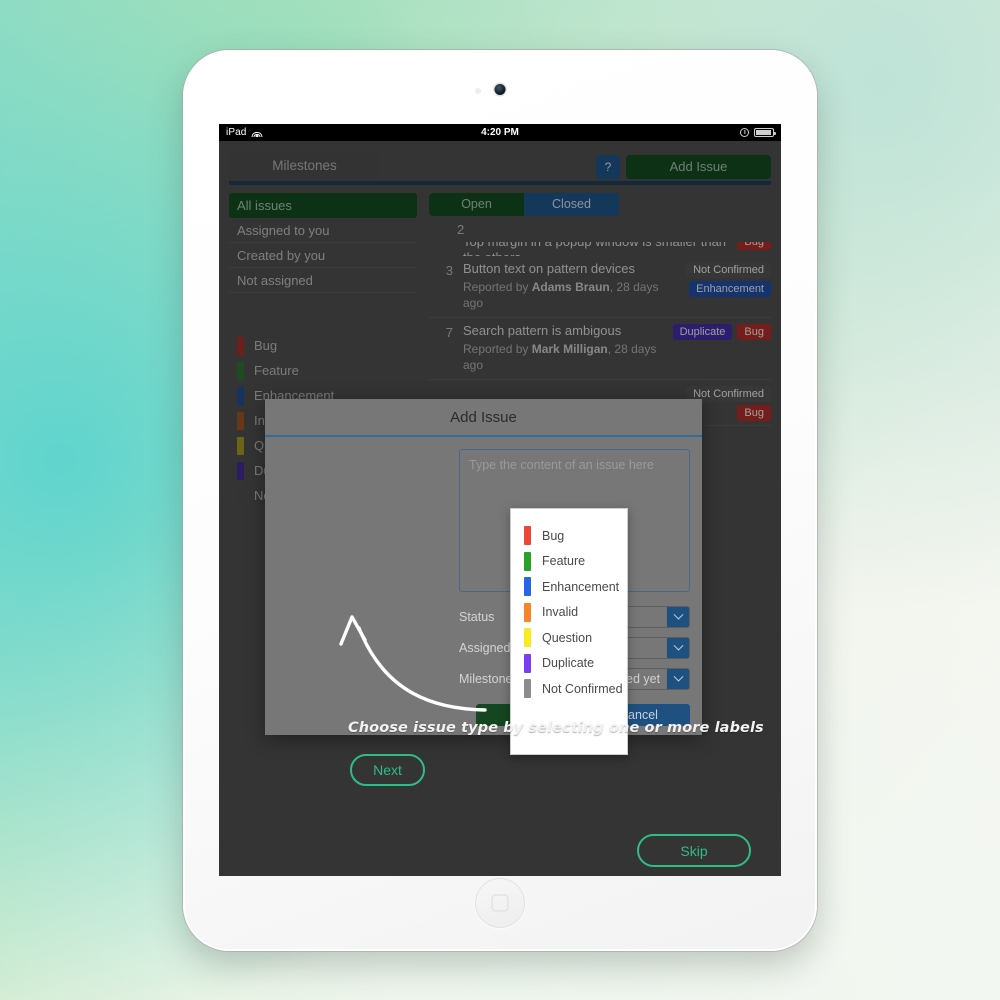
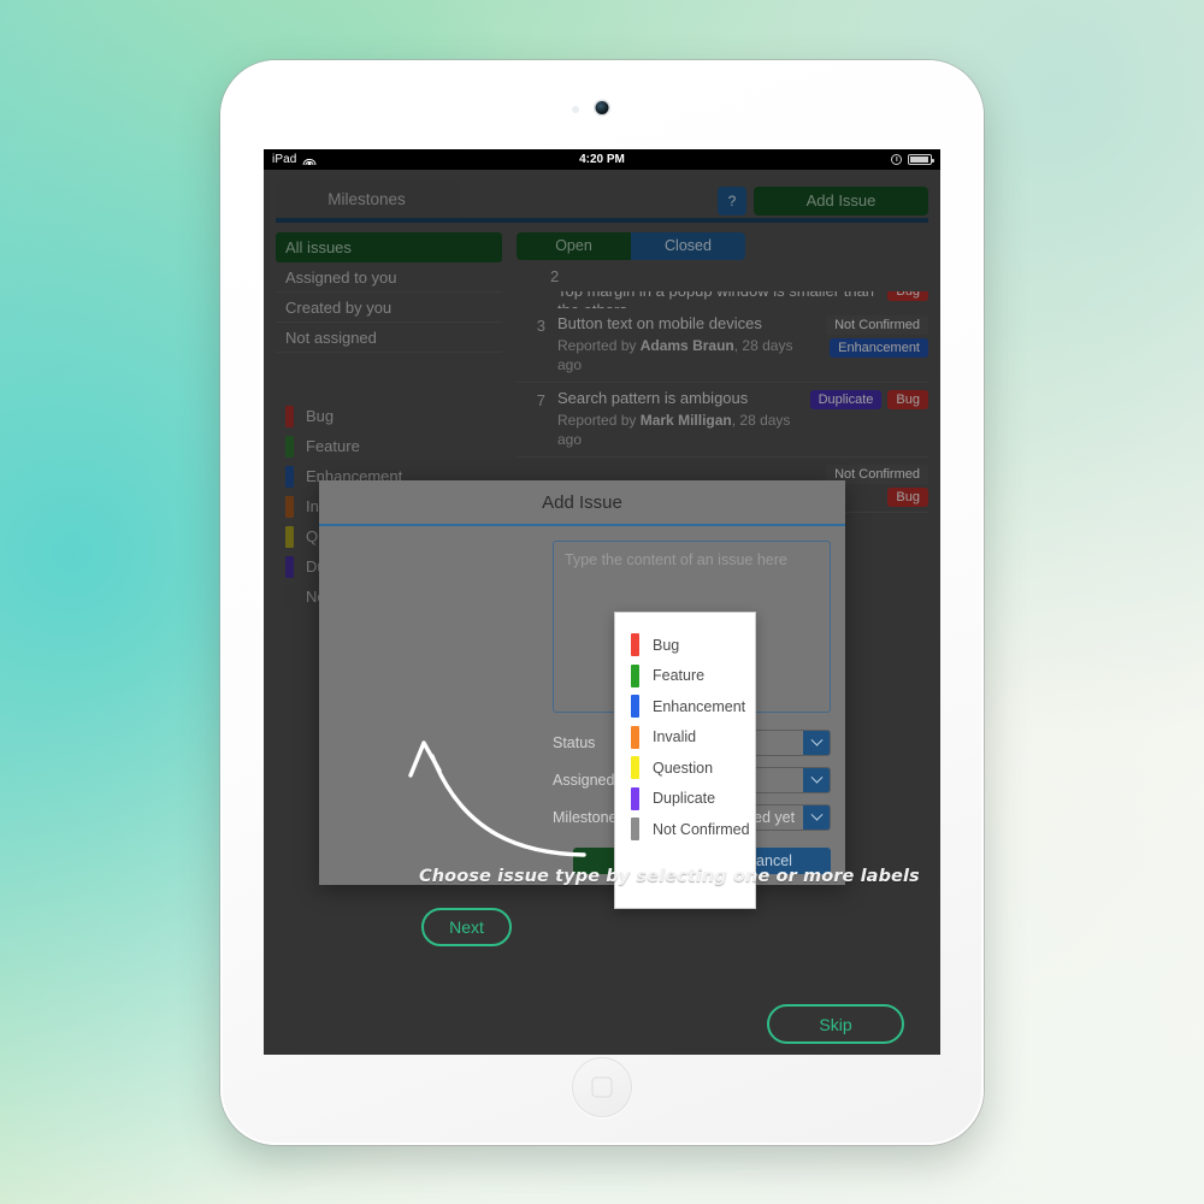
  iPad
  4:20 PM
  Milestones
  ?
  Add Issue
  All issues
  Assigned to you
  Created by you
  Not assigned
  Bug
  Feature
  Enhancement
  Open
  Closed
  2
  Top margin in a popup window is smaller than
  Bug
  3
- Button text on pattern devices
+ Button text on mobile devices
  Reported by Adams Braun, 28 days ago
  Not Confirmed
  Enhancement
  7
  Search pattern is ambigous
  Reported by Mark Milligan, 28 days ago
  Duplicate
  Bug
  Not Confirmed
  Bug
  Add Issue
  Type the content of an issue here
  Status
  Assigned
  Mileston
  ancel
  Bug
  Feature
  Enhancement
  Invalid
  Question
  Duplicate
  Not Confirmed
  Choose issue type by selecting one or more labels
  Next
  Skip
